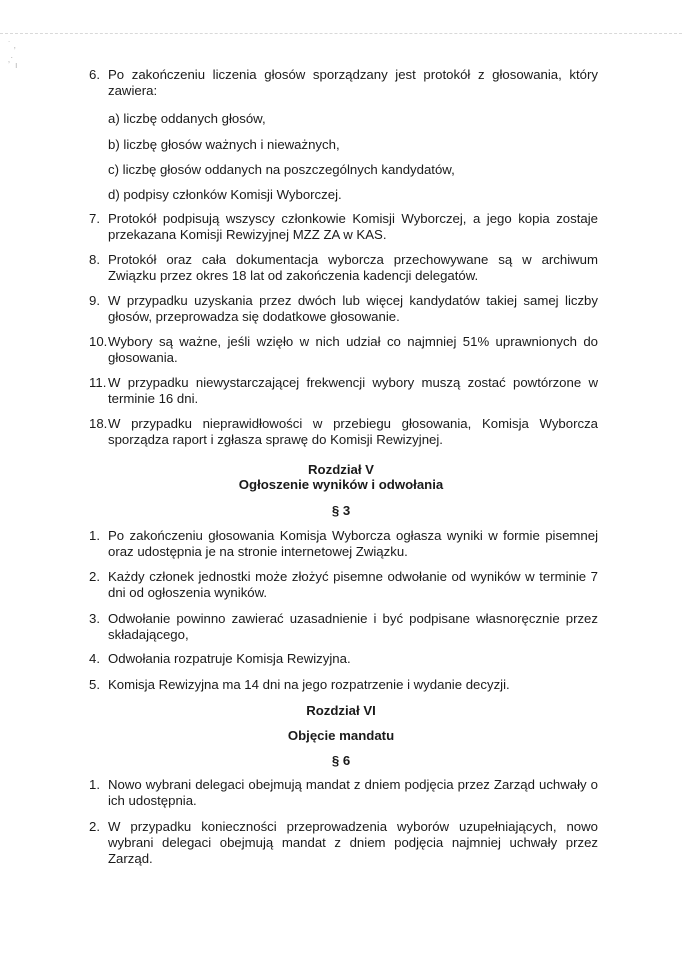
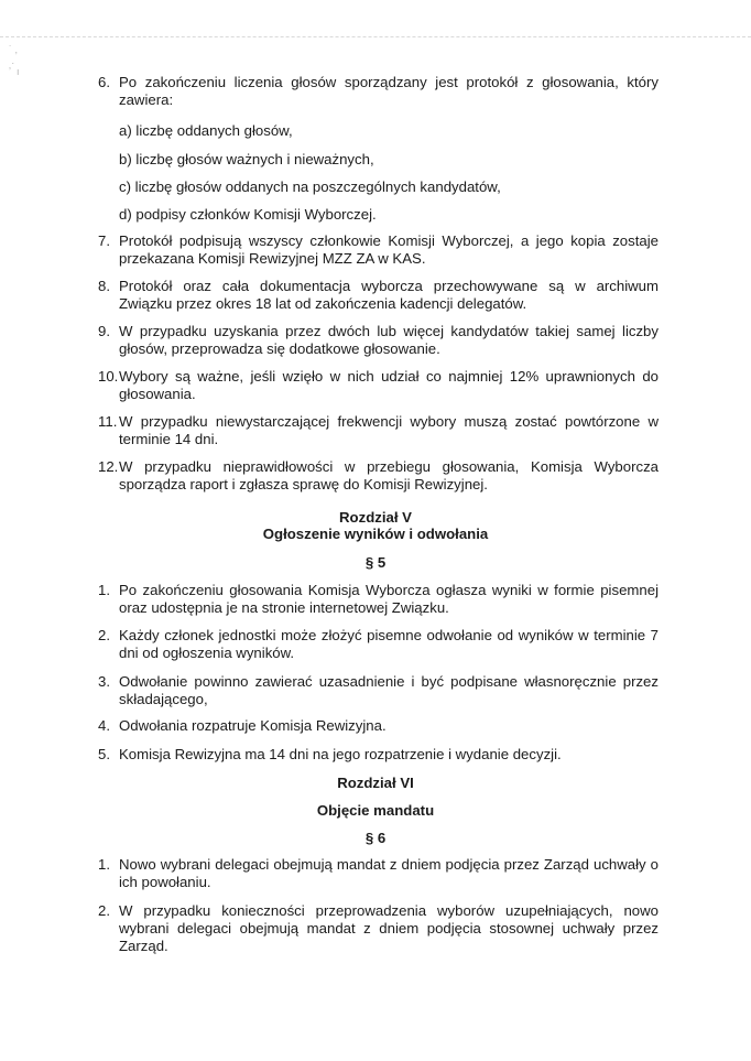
  ˙ ,
  .
  ʼ ı
  6.
  Po zakończeniu liczenia głosów sporządzany jest protokół z głosowania, który zawiera:
  a) liczbę oddanych głosów,
  b) liczbę głosów ważnych i nieważnych,
  c) liczbę głosów oddanych na poszczególnych kandydatów,
  d) podpisy członków Komisji Wyborczej.
  7.
  Protokół podpisują wszyscy członkowie Komisji Wyborczej, a jego kopia zostaje przekazana Komisji Rewizyjnej MZZ ZA w KAS.
  8.
  Protokół oraz cała dokumentacja wyborcza przechowywane są w archiwum Związku przez okres 18 lat od zakończenia kadencji delegatów.
  9.
  W przypadku uzyskania przez dwóch lub więcej kandydatów takiej samej liczby głosów, przeprowadza się dodatkowe głosowanie.
  10.
- Wybory są ważne, jeśli wzięło w nich udział co najmniej 51% uprawnionych do głosowania.
+ Wybory są ważne, jeśli wzięło w nich udział co najmniej 12% uprawnionych do głosowania.
  11.
- W przypadku niewystarczającej frekwencji wybory muszą zostać powtórzone w terminie 16 dni.
+ W przypadku niewystarczającej frekwencji wybory muszą zostać powtórzone w terminie 14 dni.
- 18.
+ 12.
  W przypadku nieprawidłowości w przebiegu głosowania, Komisja Wyborcza sporządza raport i zgłasza sprawę do Komisji Rewizyjnej.
  Rozdział V
  Ogłoszenie wyników i odwołania
- § 3
+ § 5
  1.
  Po zakończeniu głosowania Komisja Wyborcza ogłasza wyniki w formie pisemnej oraz udostępnia je na stronie internetowej Związku.
  2.
  Każdy członek jednostki może złożyć pisemne odwołanie od wyników w terminie 7 dni od ogłoszenia wyników.
  3.
  Odwołanie powinno zawierać uzasadnienie i być podpisane własnoręcznie przez składającego,
  4.
  Odwołania rozpatruje Komisja Rewizyjna.
  5.
  Komisja Rewizyjna ma 14 dni na jego rozpatrzenie i wydanie decyzji.
  Rozdział VI
  Objęcie mandatu
  § 6
  1.
- Nowo wybrani delegaci obejmują mandat z dniem podjęcia przez Zarząd uchwały o ich udostępnia.
+ Nowo wybrani delegaci obejmują mandat z dniem podjęcia przez Zarząd uchwały o ich powołaniu.
  2.
- W przypadku konieczności przeprowadzenia wyborów uzupełniających, nowo wybrani delegaci obejmują mandat z dniem podjęcia najmniej uchwały przez Zarząd.
+ W przypadku konieczności przeprowadzenia wyborów uzupełniających, nowo wybrani delegaci obejmują mandat z dniem podjęcia stosownej uchwały przez Zarząd.
